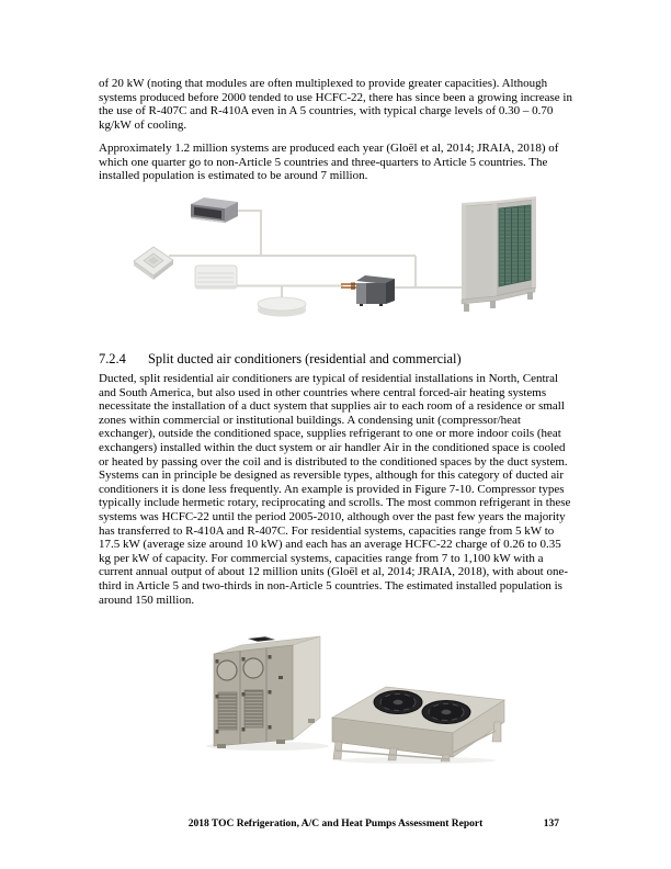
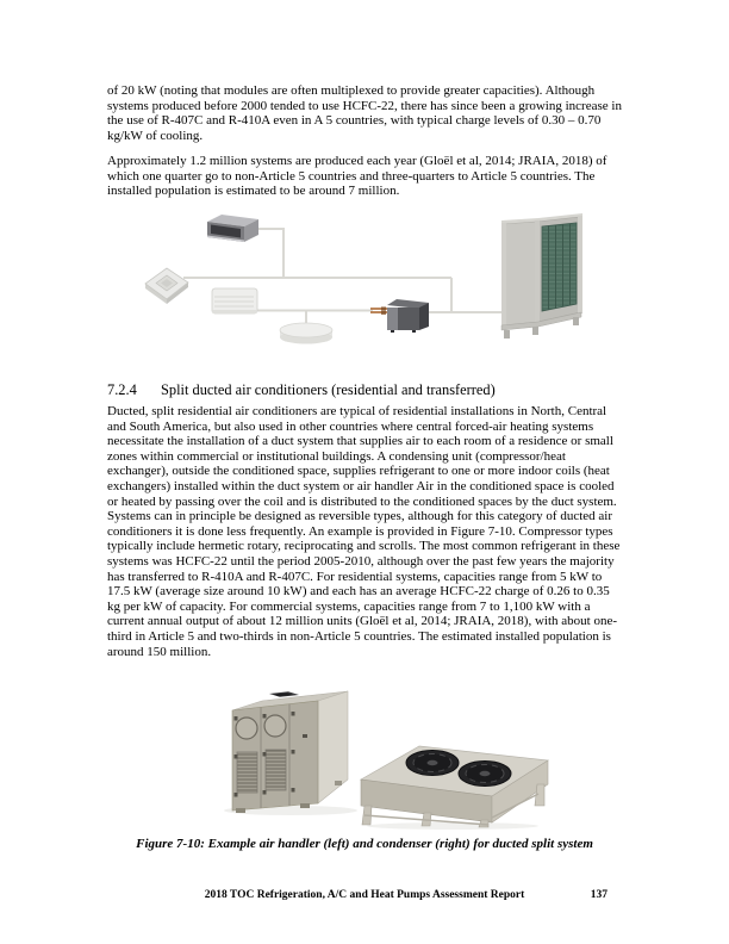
  of 20 kW (noting that modules are often multiplexed to provide greater capacities). Although systems produced before 2000 tended to use HCFC-22, there has since been a growing increase in the use of R-407C and R-410A even in A 5 countries, with typical charge levels of 0.30 – 0.70 kg/kW of cooling.
  Approximately 1.2 million systems are produced each year (Gloël et al, 2014; JRAIA, 2018) of which one quarter go to non-Article 5 countries and three-quarters to Article 5 countries. The installed population is estimated to be around 7 million.
- 7.2.4 Split ducted air conditioners (residential and commercial)
+ 7.2.4 Split ducted air conditioners (residential and transferred)
  Ducted, split residential air conditioners are typical of residential installations in North, Central and South America, but also used in other countries where central forced-air heating systems necessitate the installation of a duct system that supplies air to each room of a residence or small zones within commercial or institutional buildings. A condensing unit (compressor/heat exchanger), outside the conditioned space, supplies refrigerant to one or more indoor coils (heat exchangers) installed within the duct system or air handler Air in the conditioned space is cooled or heated by passing over the coil and is distributed to the conditioned spaces by the duct system. Systems can in principle be designed as reversible types, although for this category of ducted air conditioners it is done less frequently. An example is provided in Figure 7-10. Compressor types typically include hermetic rotary, reciprocating and scrolls. The most common refrigerant in these systems was HCFC-22 until the period 2005-2010, although over the past few years the majority has transferred to R-410A and R-407C. For residential systems, capacities range from 5 kW to 17.5 kW (average size around 10 kW) and each has an average HCFC-22 charge of 0.26 to 0.35 kg per kW of capacity. For commercial systems, capacities range from 7 to 1,100 kW with a current annual output of about 12 million units (Gloël et al, 2014; JRAIA, 2018), with about one-third in Article 5 and two-thirds in non-Article 5 countries. The estimated installed population is around 150 million.
+ Figure 7-10: Example air handler (left) and condenser (right) for ducted split system
  2018 TOC Refrigeration, A/C and Heat Pumps Assessment Report
  137
